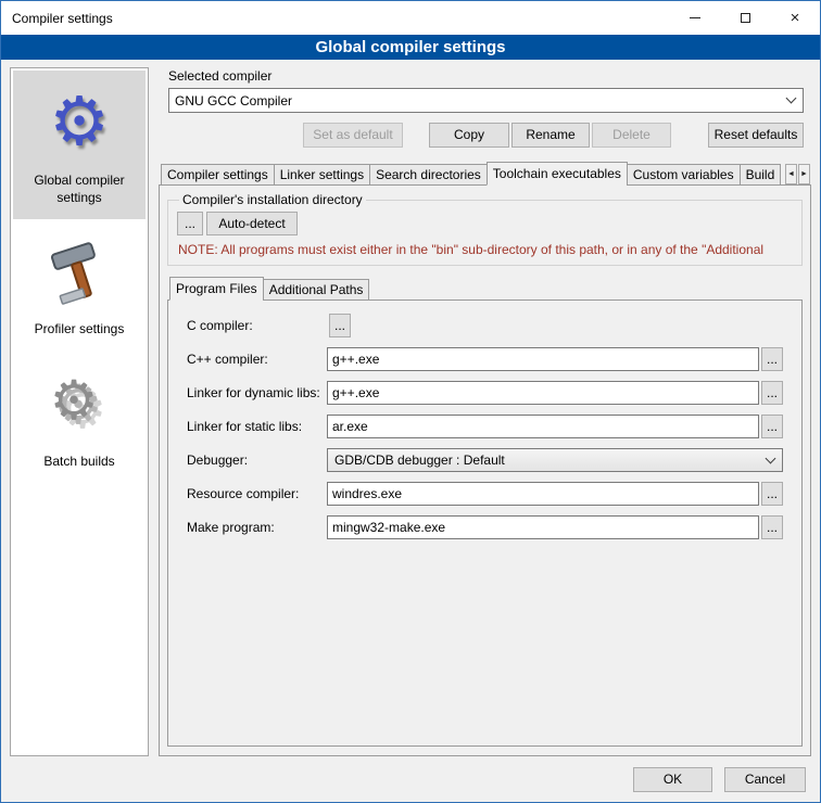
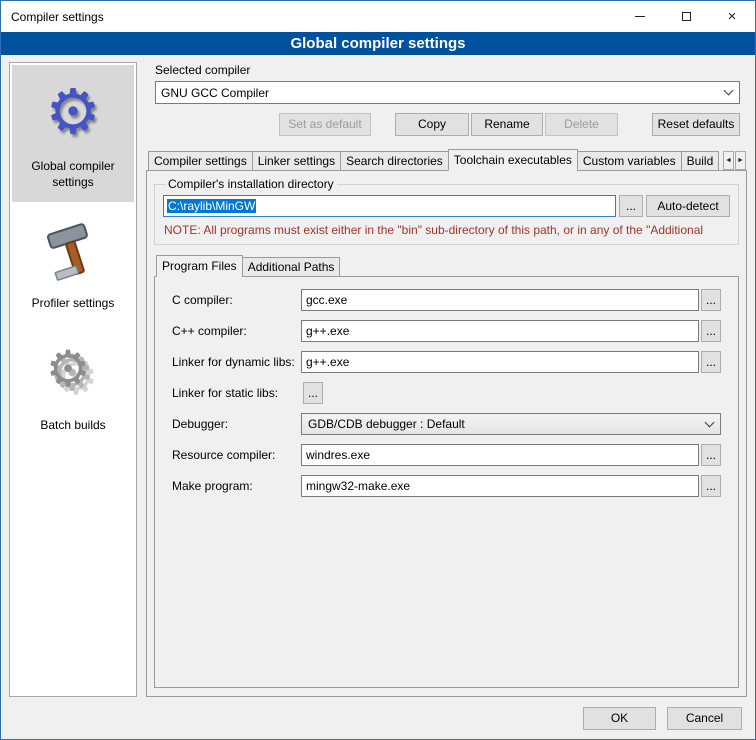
  Compiler settings
  ×
  Global compiler settings
  ⚙
  Global compiler settings
  Profiler settings
  ⚙
  Batch builds
  Selected compiler
  GNU GCC Compiler
  Set as default
  Copy
  Rename
  Delete
  Reset defaults
  Compiler settings
  Linker settings
  Search directories
  Toolchain executables
  Custom variables
  Build
  Compiler's installation directory
+ C:\raylib\MinGW
  ...
  Auto-detect
  NOTE: All programs must exist either in the "bin" sub-directory of this path, or in any of the "Additional
  Program Files
  Additional Paths
  C compiler:
+ gcc.exe
  ...
  C++ compiler:
  g++.exe
  ...
  Linker for dynamic libs:
  g++.exe
  ...
  Linker for static libs:
- ar.exe
  ...
  Debugger:
  GDB/CDB debugger : Default
  Resource compiler:
  windres.exe
  ...
  Make program:
  mingw32-make.exe
  ...
  OK
  Cancel
